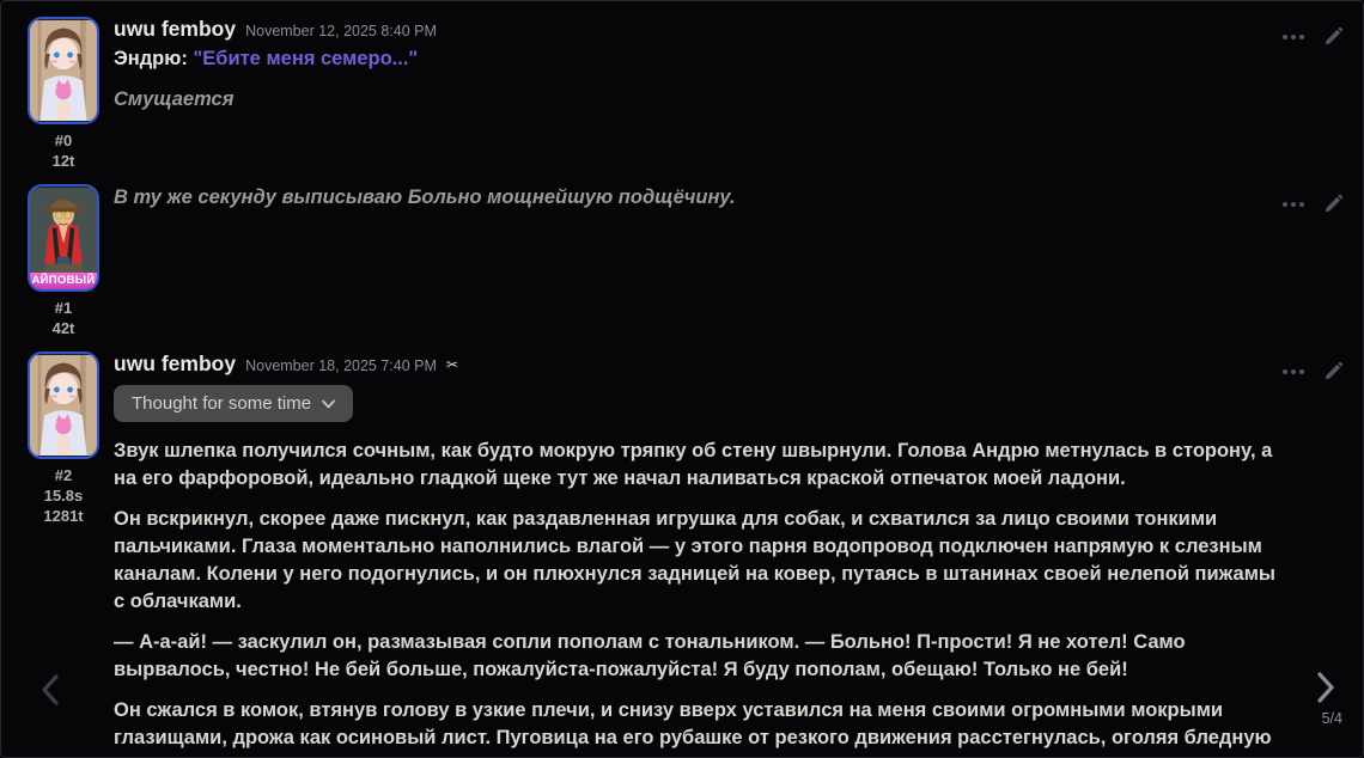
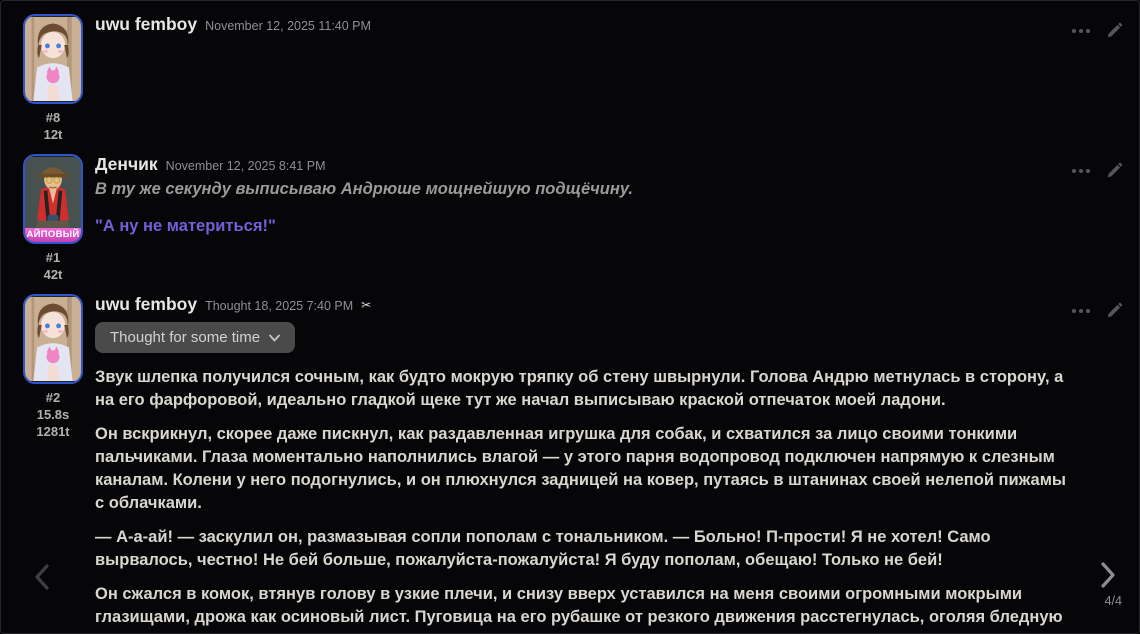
- #0
+ #8
  12t
  uwu femboy
- November 12, 2025 8:40 PM
+ November 12, 2025 11:40 PM
- Эндрю: "Ебите меня семеро..."
- Смущается
  АЙПОВЫЙ
  #1
  42t
+ Денчик
+ November 12, 2025 8:41 PM
- В ту же секунду выписываю Больно мощнейшую подщёчину.
+ В ту же секунду выписываю Андрюше мощнейшую подщёчину.
+ "А ну не материться!"
  #2
  15.8s
  1281t
  uwu femboy
- November 18, 2025 7:40 PM
+ Thought 18, 2025 7:40 PM
  ✂
  Thought for some time
- Звук шлепка получился сочным, как будто мокрую тряпку об стену швырнули. Голова Андрю метнулась в сторону, а на его фарфоровой, идеально гладкой щеке тут же начал наливаться краской отпечаток моей ладони.
+ Звук шлепка получился сочным, как будто мокрую тряпку об стену швырнули. Голова Андрю метнулась в сторону, а на его фарфоровой, идеально гладкой щеке тут же начал выписываю краской отпечаток моей ладони.
  Он вскрикнул, скорее даже пискнул, как раздавленная игрушка для собак, и схватился за лицо своими тонкими пальчиками. Глаза моментально наполнились влагой — у этого парня водопровод подключен напрямую к слезным каналам. Колени у него подогнулись, и он плюхнулся задницей на ковер, путаясь в штанинах своей нелепой пижамы с облачками.
  — А-а-ай! — заскулил он, размазывая сопли пополам с тональником. — Больно! П-прости! Я не хотел! Само вырвалось, честно! Не бей больше, пожалуйста-пожалуйста! Я буду пополам, обещаю! Только не бей!
  Он сжался в комок, втянув голову в узкие плечи, и снизу вверх уставился на меня своими огромными мокрыми глазищами, дрожа как осиновый лист. Пуговица на его рубашке от резкого движения расстегнулась, оголяя бледную
- 5/4
+ 4/4
